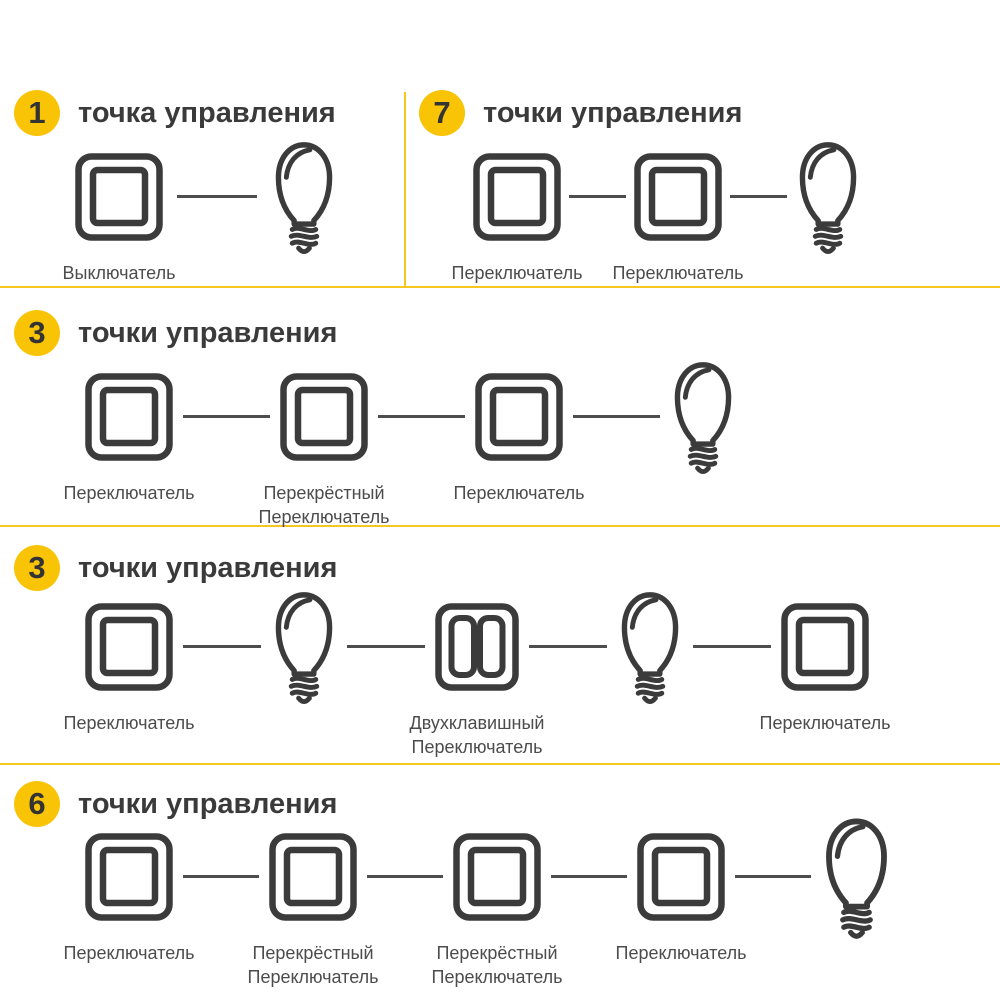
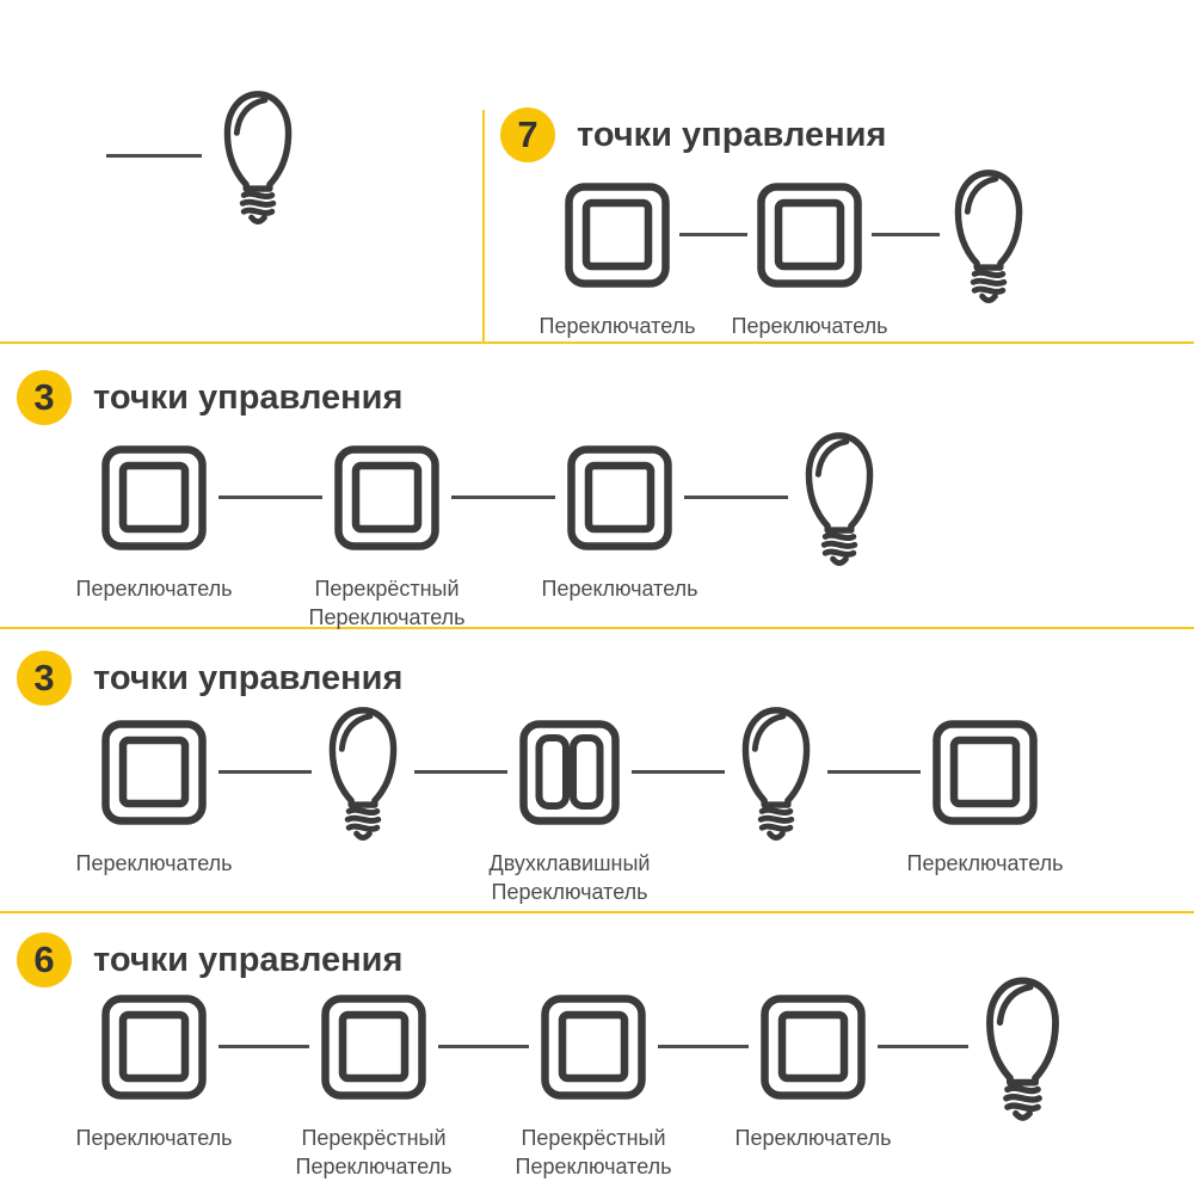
- 1
- точка управления
- Выключатель
  7
  точки управления
  Переключатель
  Переключатель
  3
  точки управления
  Переключатель
  Перекрёстный
  Переключатель
  Переключатель
  3
  точки управления
  Переключатель
  Двухклавишный
  Переключатель
  Переключатель
  6
  точки управления
  Переключатель
  Перекрёстный
  Переключатель
  Перекрёстный
  Переключатель
  Переключатель
